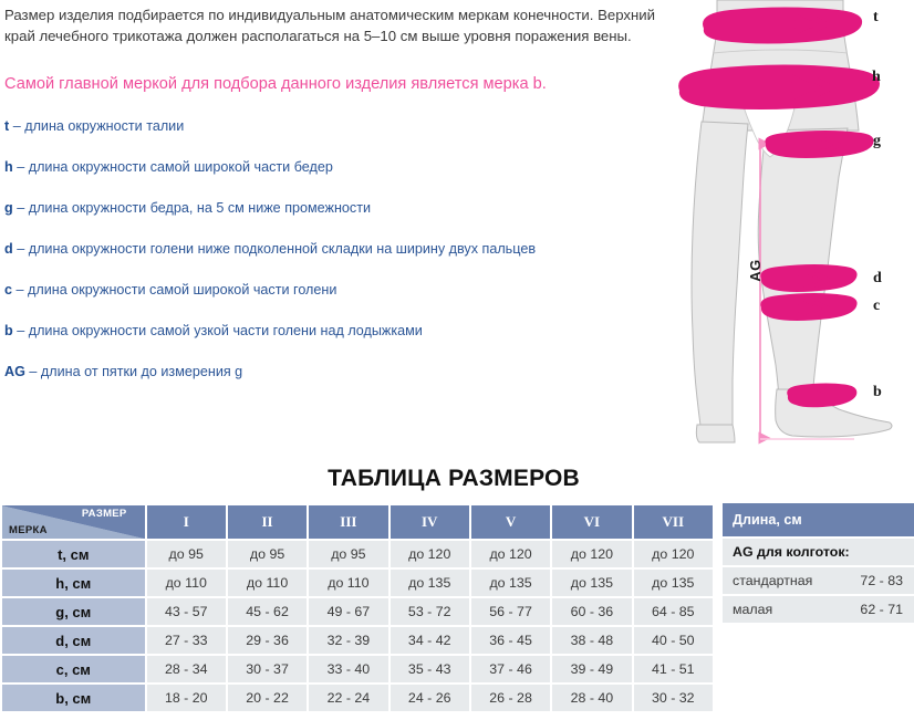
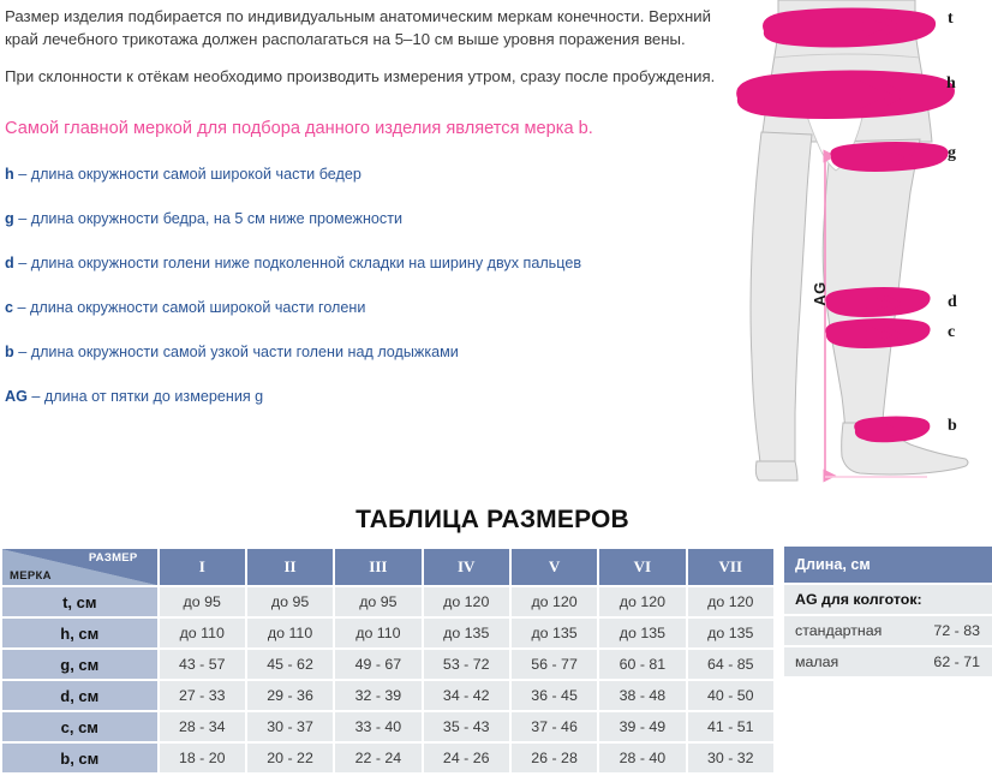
  Размер изделия подбирается по индивидуальным анатомическим меркам конечности. Верхний край лечебного трикотажа должен располагаться на 5–10 см выше уровня поражения вены.
+ При склонности к отёкам необходимо производить измерения утром, сразу после пробуждения.
  Самой главной меркой для подбора данного изделия является мерка b.
- t – длина окружности талии
  h – длина окружности самой широкой части бедер
  g – длина окружности бедра, на 5 см ниже промежности
  d – длина окружности голени ниже подколенной складки на ширину двух пальцев
  c – длина окружности самой широкой части голени
  b – длина окружности самой узкой части голени над лодыжками
  AG – длина от пятки до измерения g
  t
  h
  g
  d
  c
  b
  ТАБЛИЦА РАЗМЕРОВ
  РАЗМЕР МЕРКА	I	II	III	IV	V	VI	VII
  t, см	до 95	до 95	до 95	до 120	до 120	до 120	до 120
  h, см	до 110	до 110	до 110	до 135	до 135	до 135	до 135
- g, см	43 - 57	45 - 62	49 - 67	53 - 72	56 - 77	60 - 36	64 - 85
+ g, см	43 - 57	45 - 62	49 - 67	53 - 72	56 - 77	60 - 81	64 - 85
  d, см	27 - 33	29 - 36	32 - 39	34 - 42	36 - 45	38 - 48	40 - 50
  c, см	28 - 34	30 - 37	33 - 40	35 - 43	37 - 46	39 - 49	41 - 51
  b, см	18 - 20	20 - 22	22 - 24	24 - 26	26 - 28	28 - 40	30 - 32
  Длина, см
  AG для колготок:
  стандартная
  72 - 83
  малая
  62 - 71
